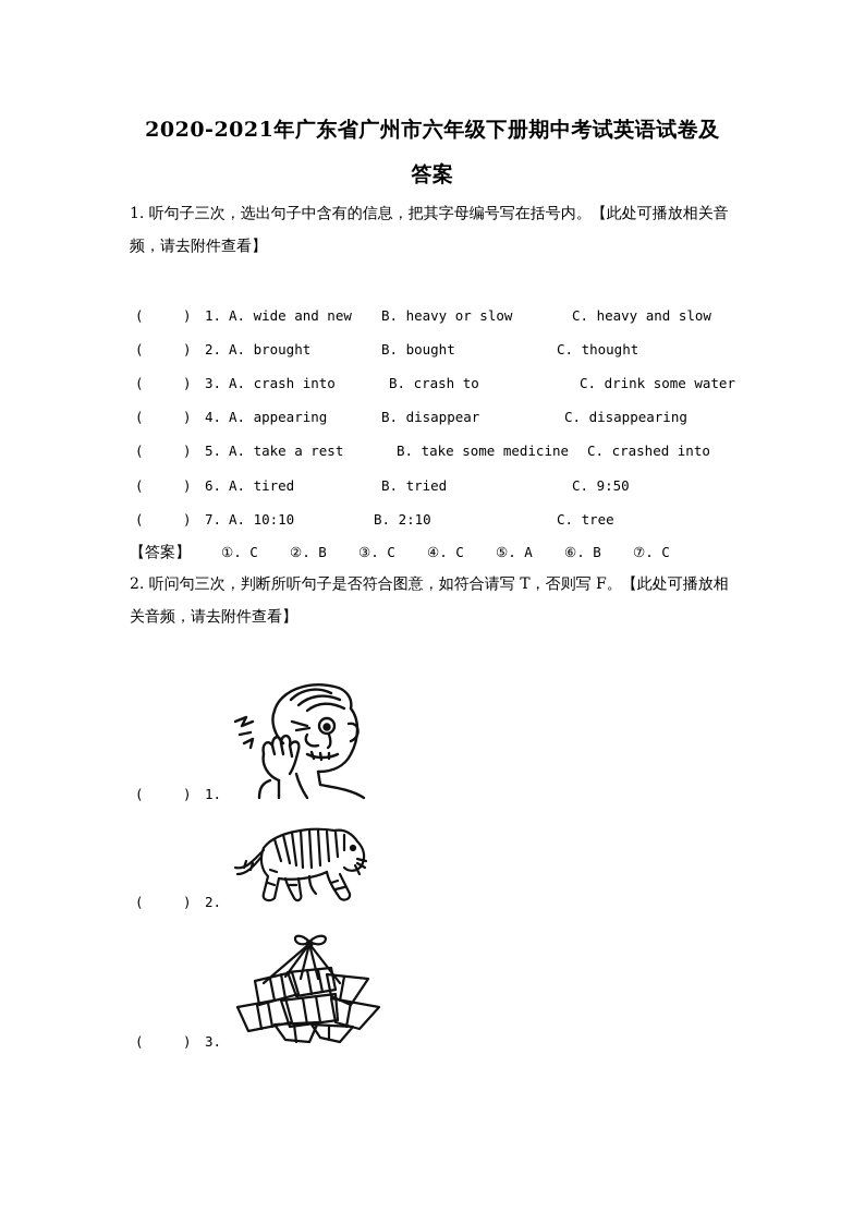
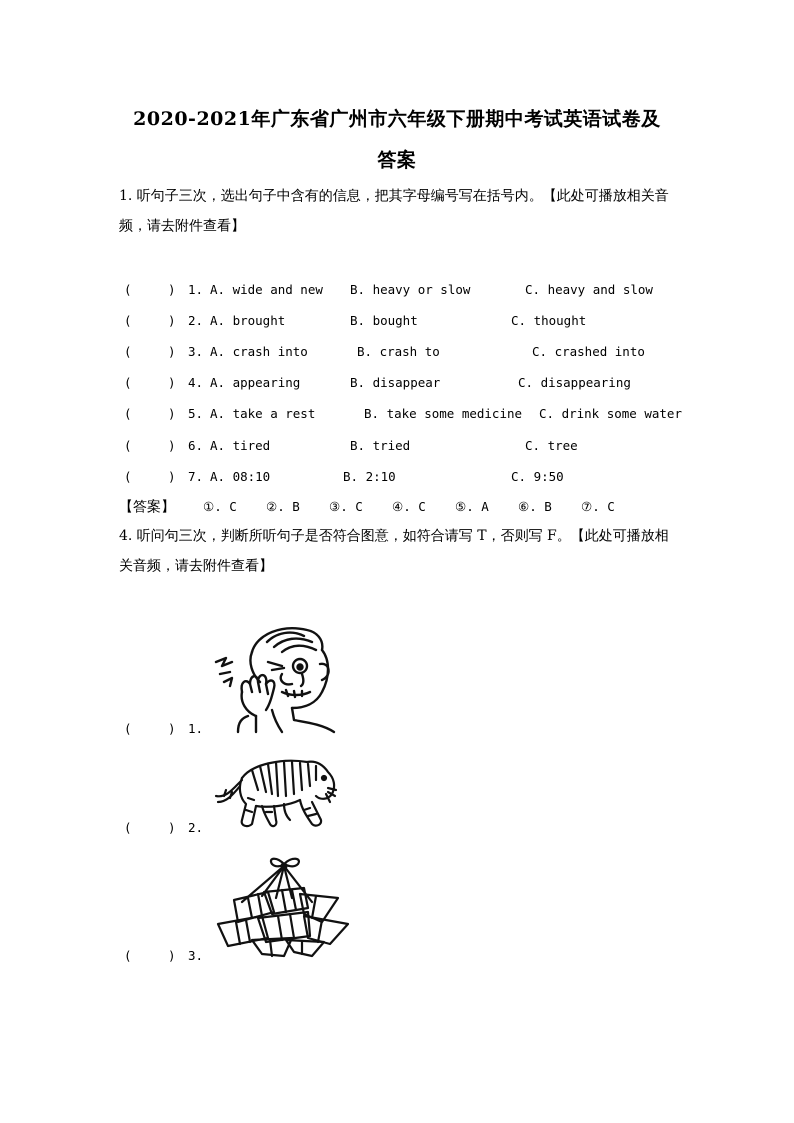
  2020-2021年广东省广州市六年级下册期中考试英语试卷及
  答案
  1. 听句子三次，选出句子中含有的信息，把其字母编号写在括号内。【此处可播放相关音频，请去附件查看】
  (
  )
  1.
  A. wide and new
  B. heavy or slow
  C. heavy and slow
  (
  )
  2.
  A. brought
  B. bought
  C. thought
  (
  )
  3.
  A. crash into
  B. crash to
- C. drink some water
+ C. crashed into
  (
  )
  4.
  A. appearing
  B. disappear
  C. disappearing
  (
  )
  5.
  A. take a rest
  B. take some medicine
- C. crashed into
+ C. drink some water
  (
  )
  6.
  A. tired
  B. tried
- C. 9:50
+ C. tree
  (
  )
  7.
- A. 10:10
+ A. 08:10
  B. 2:10
- C. tree
+ C. 9:50
  【答案】
  ①. C
  ②. B
  ③. C
  ④. C
  ⑤. A
  ⑥. B
  ⑦. C
- 2. 听问句三次，判断所听句子是否符合图意，如符合请写 T，否则写 F。【此处可播放相关音频，请去附件查看】
+ 4. 听问句三次，判断所听句子是否符合图意，如符合请写 T，否则写 F。【此处可播放相关音频，请去附件查看】
  (
  )
  1.
  (
  )
  2.
  (
  )
  3.
